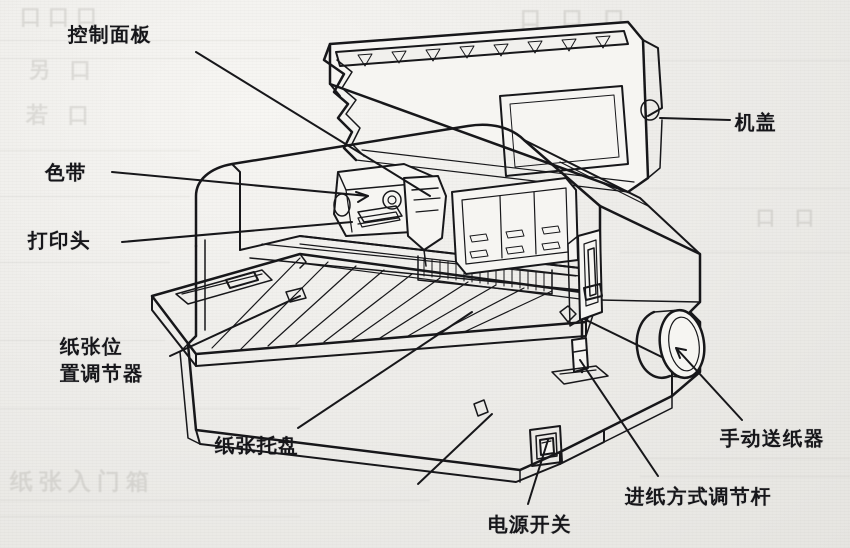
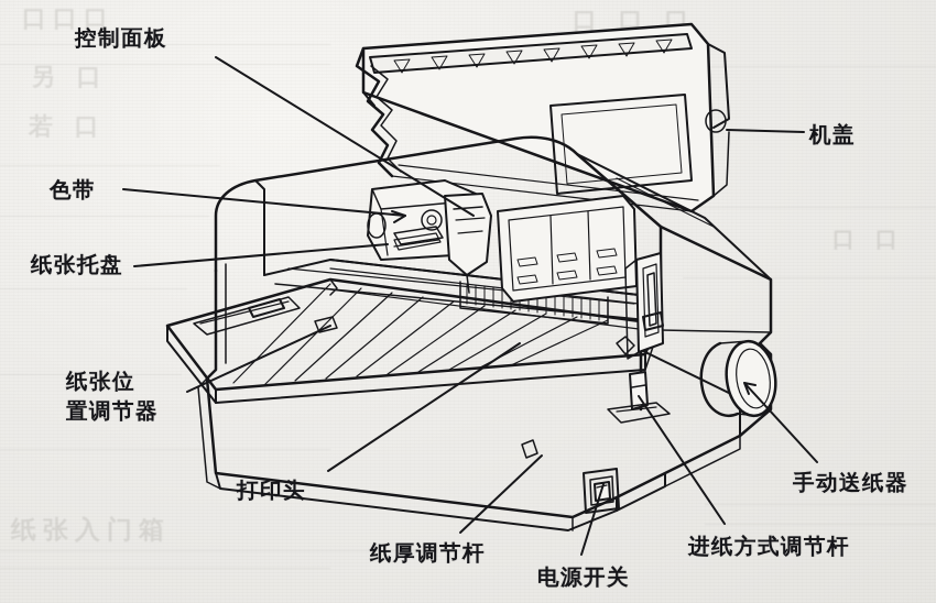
  口口口
  另 口
  若 口
  纸张入门箱
  口 口 口
  口 口
  控制面板
  机盖
  色带
- 打印头
+ 纸张托盘
  纸张位
  置调节器
- 纸张托盘
+ 打印头
+ 纸厚调节杆
  电源开关
  进纸方式调节杆
  手动送纸器
